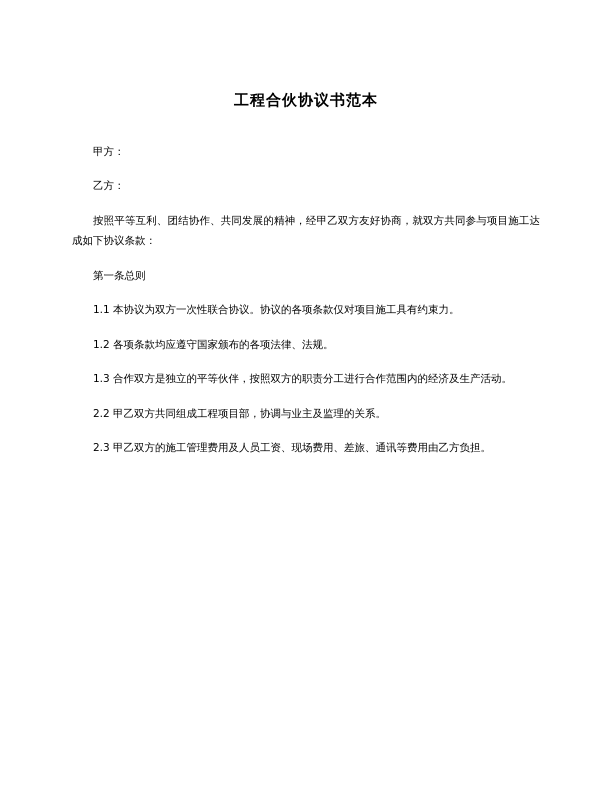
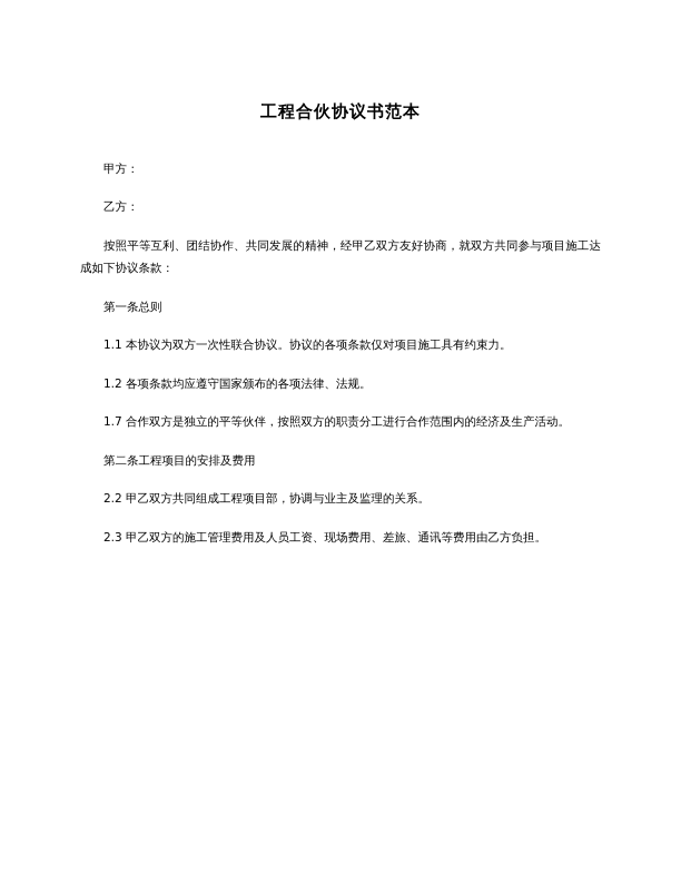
  工程合伙协议书范本
  甲方：
  乙方：
  按照平等互利、团结协作、共同发展的精神，经甲乙双方友好协商，就双方共同参与项目施工达成如下协议条款：
  第一条总则
  1.1 本协议为双方一次性联合协议。协议的各项条款仅对项目施工具有约束力。
  1.2 各项条款均应遵守国家颁布的各项法律、法规。
- 1.3 合作双方是独立的平等伙伴，按照双方的职责分工进行合作范围内的经济及生产活动。
+ 1.7 合作双方是独立的平等伙伴，按照双方的职责分工进行合作范围内的经济及生产活动。
+ 第二条工程项目的安排及费用
  2.2 甲乙双方共同组成工程项目部，协调与业主及监理的关系。
  2.3 甲乙双方的施工管理费用及人员工资、现场费用、差旅、通讯等费用由乙方负担。
